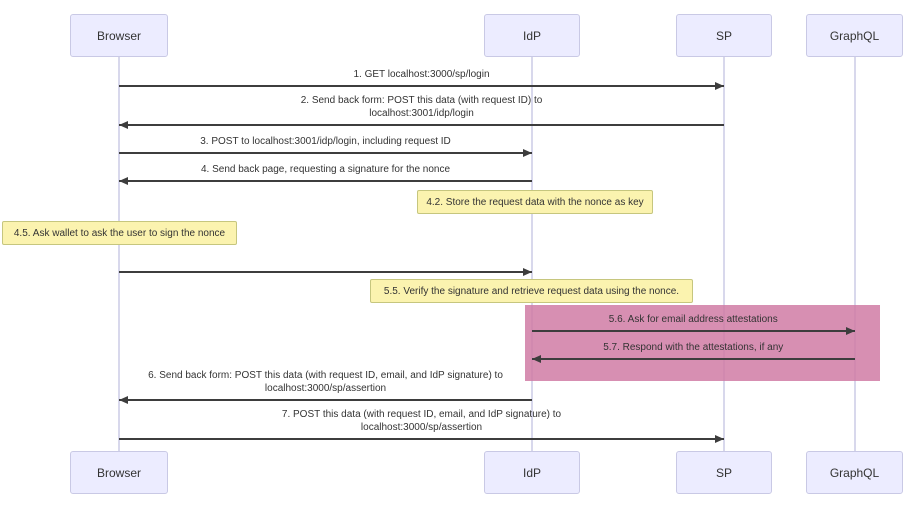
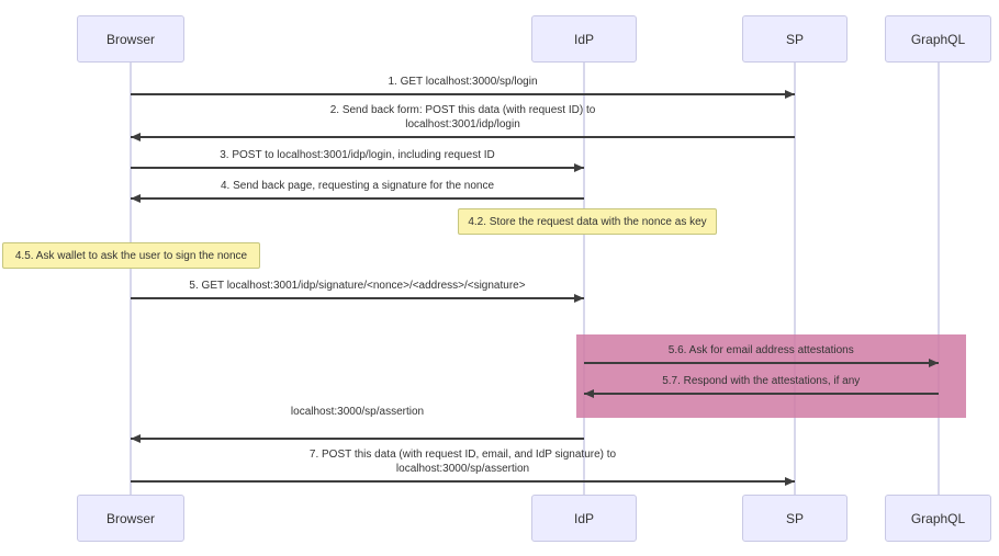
  4.2. Store the request data with the nonce as key
  4.5. Ask wallet to ask the user to sign the nonce
- 5.5. Verify the signature and retrieve request data using the nonce.
  1. GET localhost:3000/sp/login
  2. Send back form: POST this data (with request ID) to
  localhost:3001/idp/login
  3. POST to localhost:3001/idp/login, including request ID
  4. Send back page, requesting a signature for the nonce
+ 5. GET localhost:3001/idp/signature/<nonce>/<address>/<signature>
  5.6. Ask for email address attestations
  5.7. Respond with the attestations, if any
- 6. Send back form: POST this data (with request ID, email, and IdP signature) to
  localhost:3000/sp/assertion
  7. POST this data (with request ID, email, and IdP signature) to
  localhost:3000/sp/assertion
  Browser
  Browser
  IdP
  IdP
  SP
  SP
  GraphQL
  GraphQL
